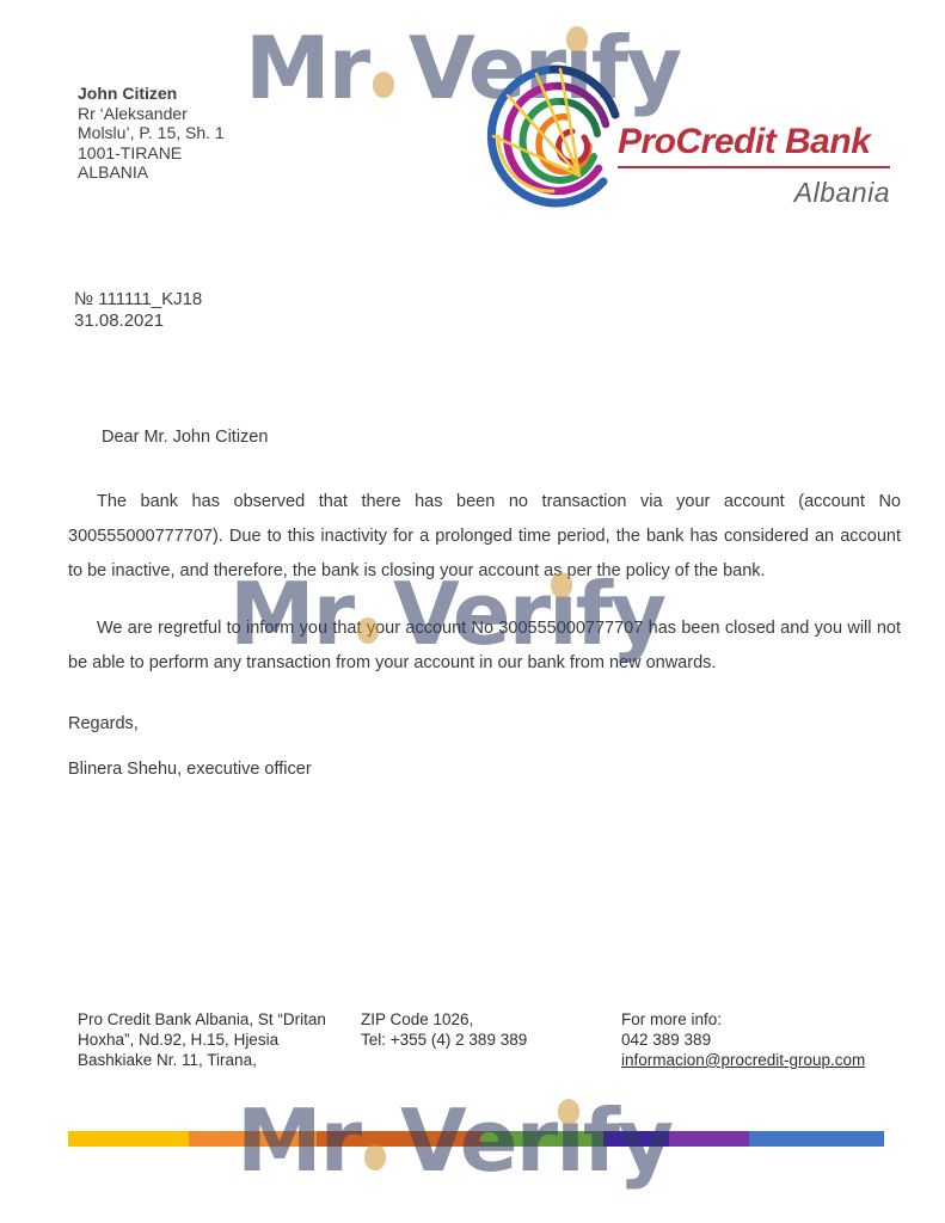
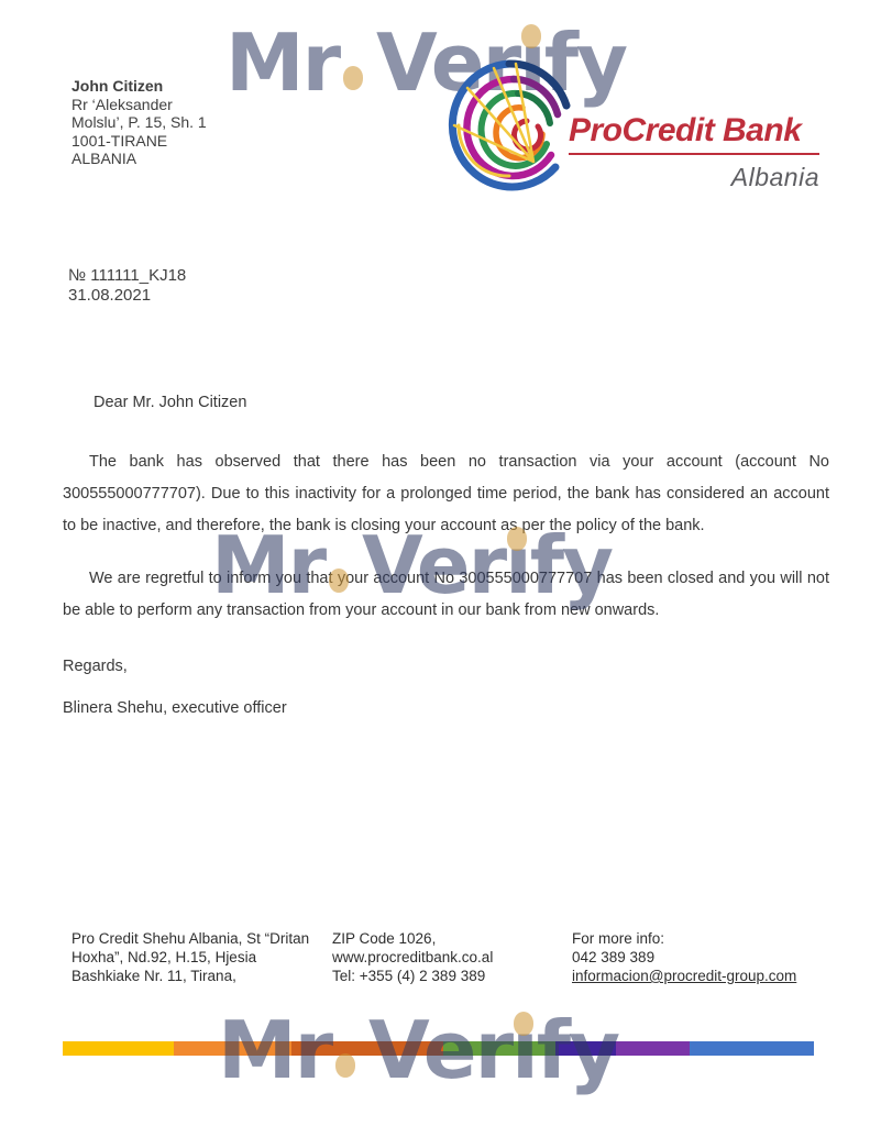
  Mr Ve ıfy
  John Citizen
  Rr ‘Aleksander
  Molslu’, P. 15, Sh. 1
  1001-TIRANE
  ALBANIA
  ProCredit Bank
  Albania
  № 111111_KJ18
  31.08.2021
  Dear Mr. John Citizen
  The bank has observed that there has been no transaction via your account (account No 300555000777707). Due to this inactivity for a prolonged time period, the bank has considered an account to be inactive, and therefore, the bank is closing your account as per the policy of the bank.
  We are regretful to inform you that your account No 300555000777707 has been closed and you will not be able to perform any transaction from your account in our bank from new onwards.
  Regards,
  Blinera Shehu, executive officer
  Mr Verıfy
- Pro Credit Bank Albania, St “Dritan
+ Pro Credit Shehu Albania, St “Dritan
  Hoxha”, Nd.92, H.15, Hjesia
  Bashkiake Nr. 11, Tirana,
  ZIP Code 1026,
+ www.procreditbank.co.al
  Tel: +355 (4) 2 389 389
  For more info:
  042 389 389
  informacion@procredit-group.com
  Mr Verıfy
